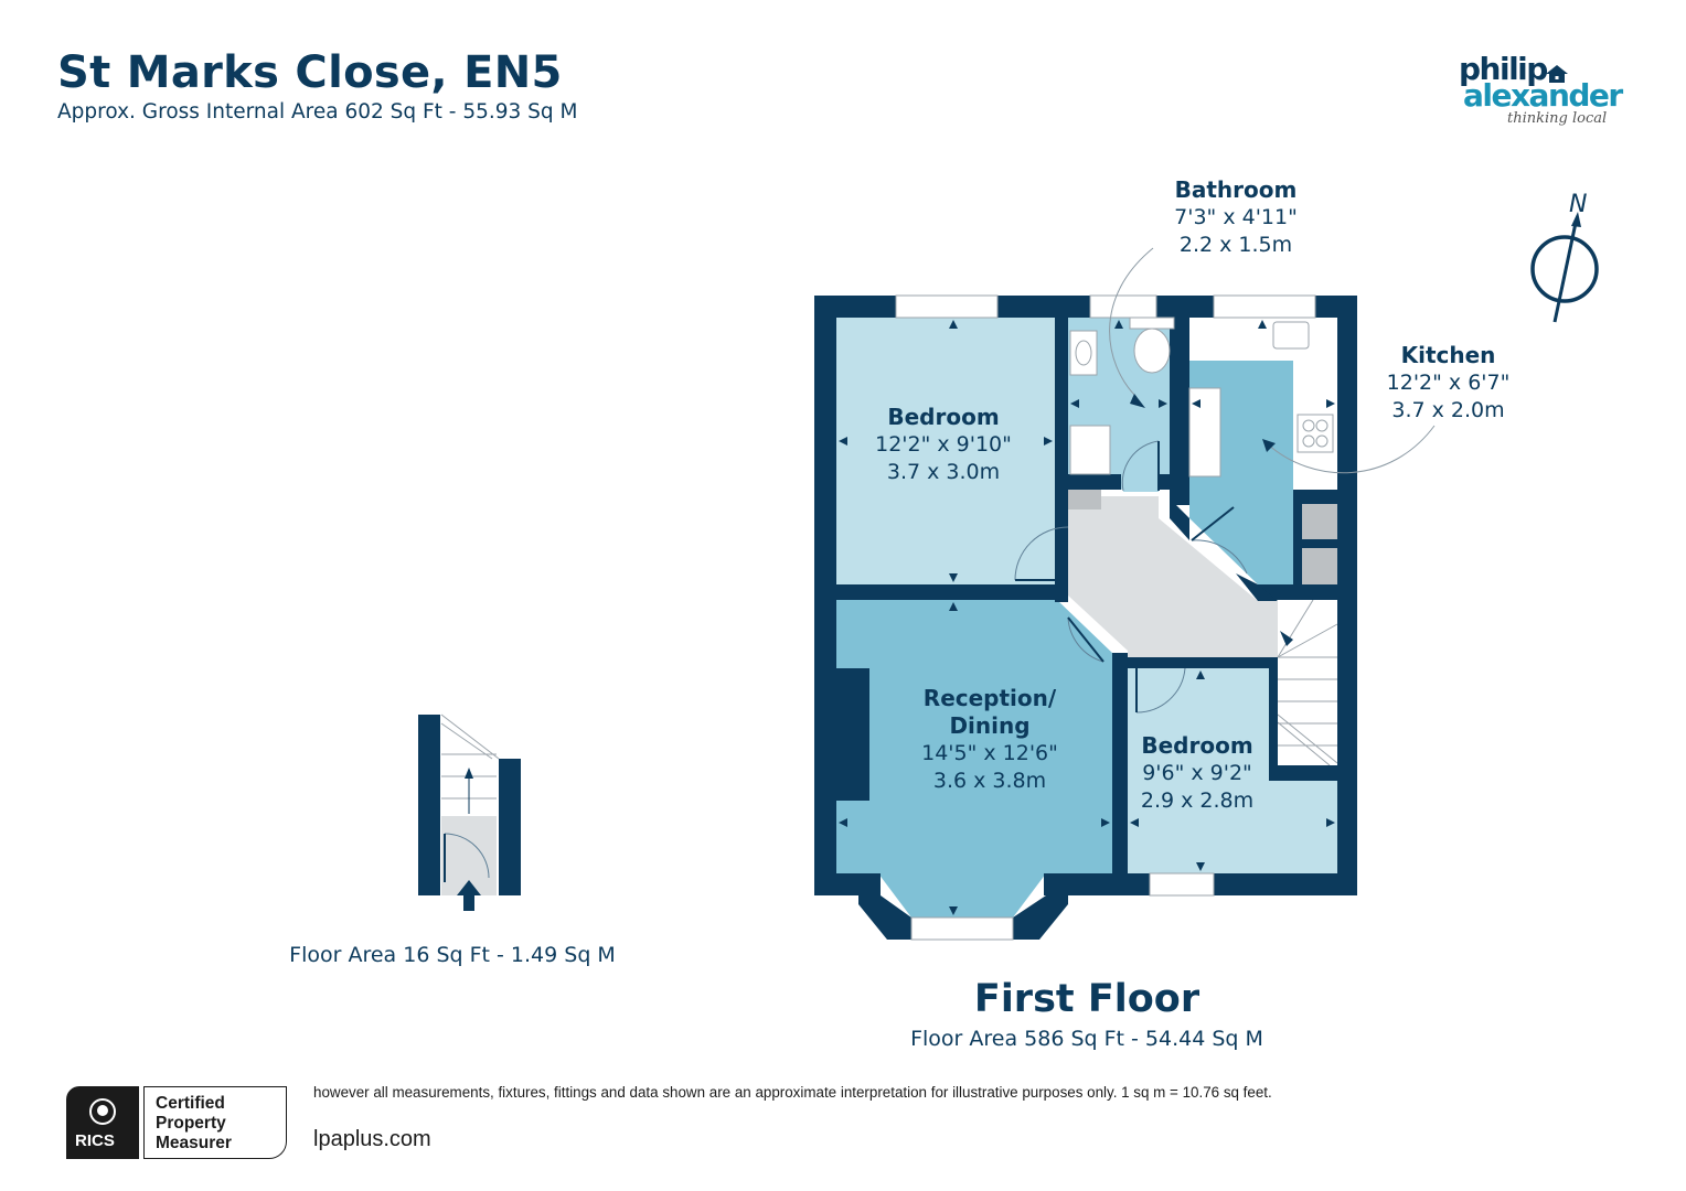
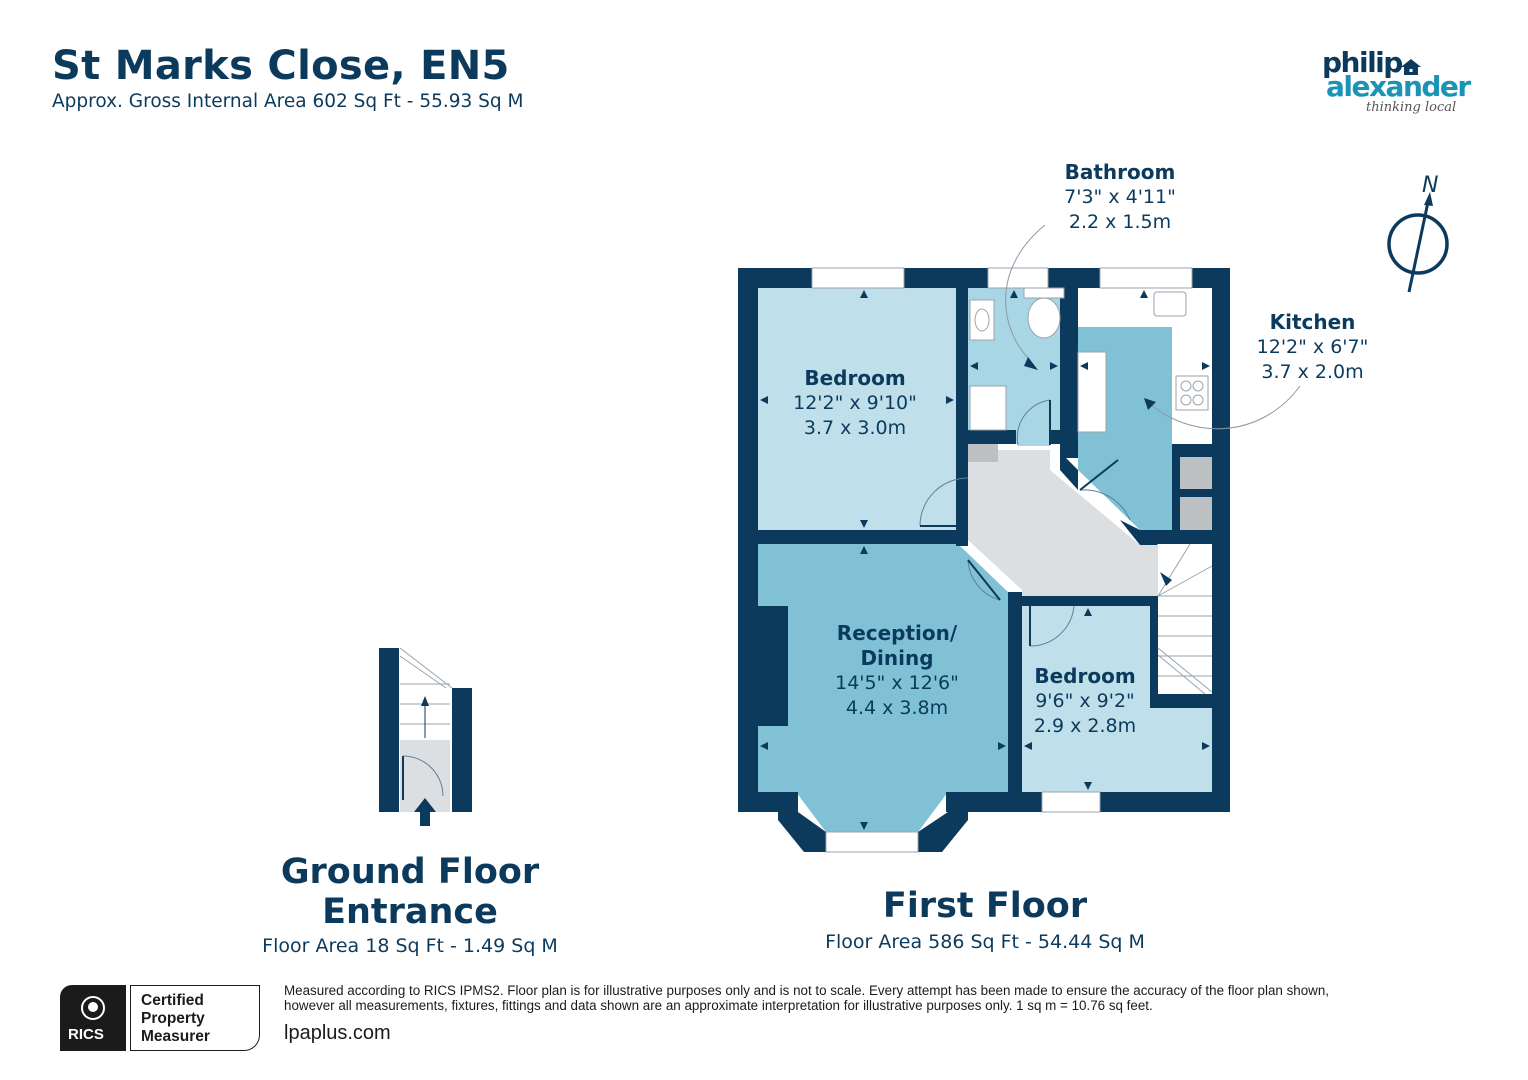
  St Marks Close, EN5
  Approx. Gross Internal Area 602 Sq Ft - 55.93 Sq M
  philip
  alexander
  thinking local
  N
  Bedroom
  12'2" x 9'10"
  3.7 x 3.0m
  Bathroom
  7'3" x 4'11"
  2.2 x 1.5m
  Kitchen
  12'2" x 6'7"
  3.7 x 2.0m
  Reception/
  Dining
  14'5" x 12'6"
- 3.6 x 3.8m
+ 4.4 x 3.8m
  Bedroom
  9'6" x 9'2"
  2.9 x 2.8m
+ Ground Floor
+ Entrance
- Floor Area 16 Sq Ft - 1.49 Sq M
+ Floor Area 18 Sq Ft - 1.49 Sq M
  First Floor
  Floor Area 586 Sq Ft - 54.44 Sq M
  RICS
  Certified
  Property
  Measurer
+ Measured according to RICS IPMS2. Floor plan is for illustrative purposes only and is not to scale. Every attempt has been made to ensure the accuracy of the floor plan shown,
  however all measurements, fixtures, fittings and data shown are an approximate interpretation for illustrative purposes only. 1 sq m = 10.76 sq feet.
  lpaplus.com
